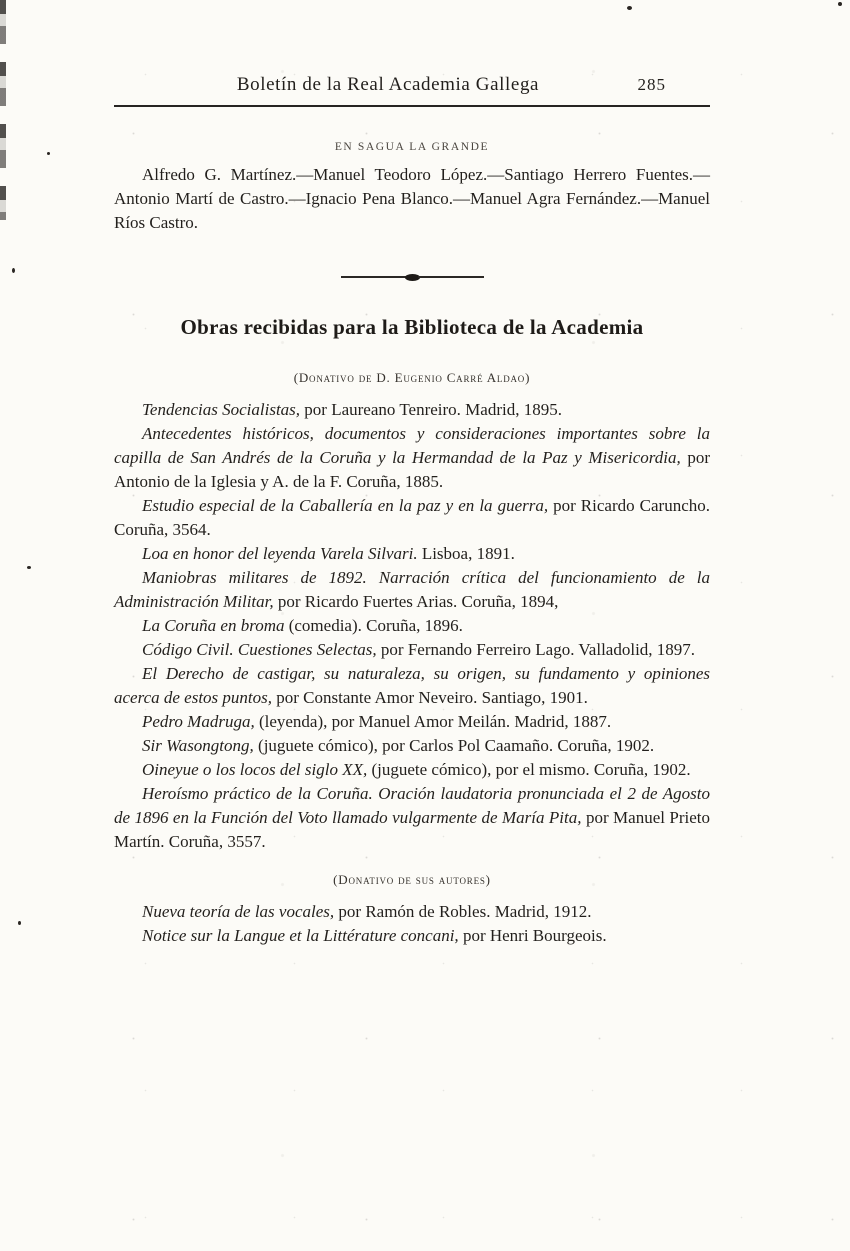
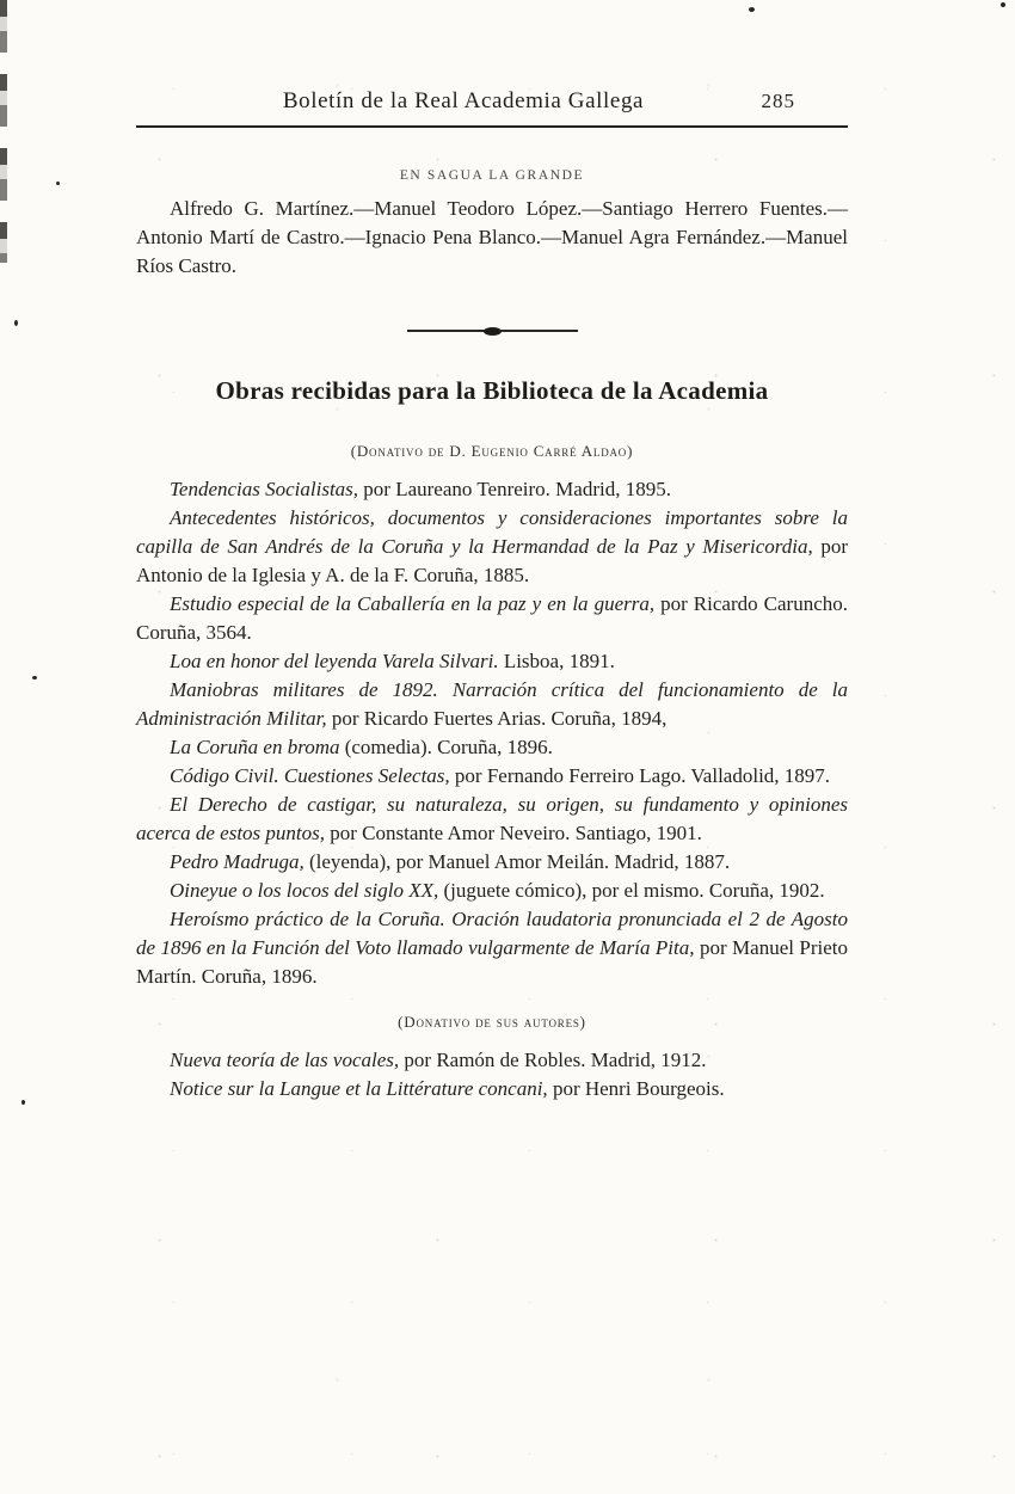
  Boletín de la Real Academia Gallega
  285
  EN SAGUA LA GRANDE
  Alfredo G. Martínez.—Manuel Teodoro López.—Santiago Herrero Fuentes.—Antonio Martí de Castro.—Ignacio Pena Blanco.—Manuel Agra Fernández.—Manuel Ríos Castro.
  Obras recibidas para la Biblioteca de la Academia
  (Donativo de D. Eugenio Carré Aldao)
  Tendencias Socialistas, por Laureano Tenreiro. Madrid, 1895.
  Antecedentes históricos, documentos y consideraciones importantes sobre la capilla de San Andrés de la Coruña y la Hermandad de la Paz y Misericordia, por Antonio de la Iglesia y A. de la F. Coruña, 1885.
  Estudio especial de la Caballería en la paz y en la guerra, por Ricardo Caruncho. Coruña, 3564.
  Loa en honor del leyenda Varela Silvari. Lisboa, 1891.
  Maniobras militares de 1892. Narración crítica del funcionamiento de la Administración Militar, por Ricardo Fuertes Arias. Coruña, 1894,
  La Coruña en broma (comedia). Coruña, 1896.
  Código Civil. Cuestiones Selectas, por Fernando Ferreiro Lago. Valladolid, 1897.
  El Derecho de castigar, su naturaleza, su origen, su fundamento y opiniones acerca de estos puntos, por Constante Amor Neveiro. Santiago, 1901.
  Pedro Madruga, (leyenda), por Manuel Amor Meilán. Madrid, 1887.
- Sir Wasongtong, (juguete cómico), por Carlos Pol Caamaño. Coruña, 1902.
  Oineyue o los locos del siglo XX, (juguete cómico), por el mismo. Coruña, 1902.
- Heroísmo práctico de la Coruña. Oración laudatoria pronunciada el 2 de Agosto de 1896 en la Función del Voto llamado vulgarmente de María Pita, por Manuel Prieto Martín. Coruña, 3557.
+ Heroísmo práctico de la Coruña. Oración laudatoria pronunciada el 2 de Agosto de 1896 en la Función del Voto llamado vulgarmente de María Pita, por Manuel Prieto Martín. Coruña, 1896.
  (Donativo de sus autores)
  Nueva teoría de las vocales, por Ramón de Robles. Madrid, 1912.
  Notice sur la Langue et la Littérature concani, por Henri Bourgeois.
